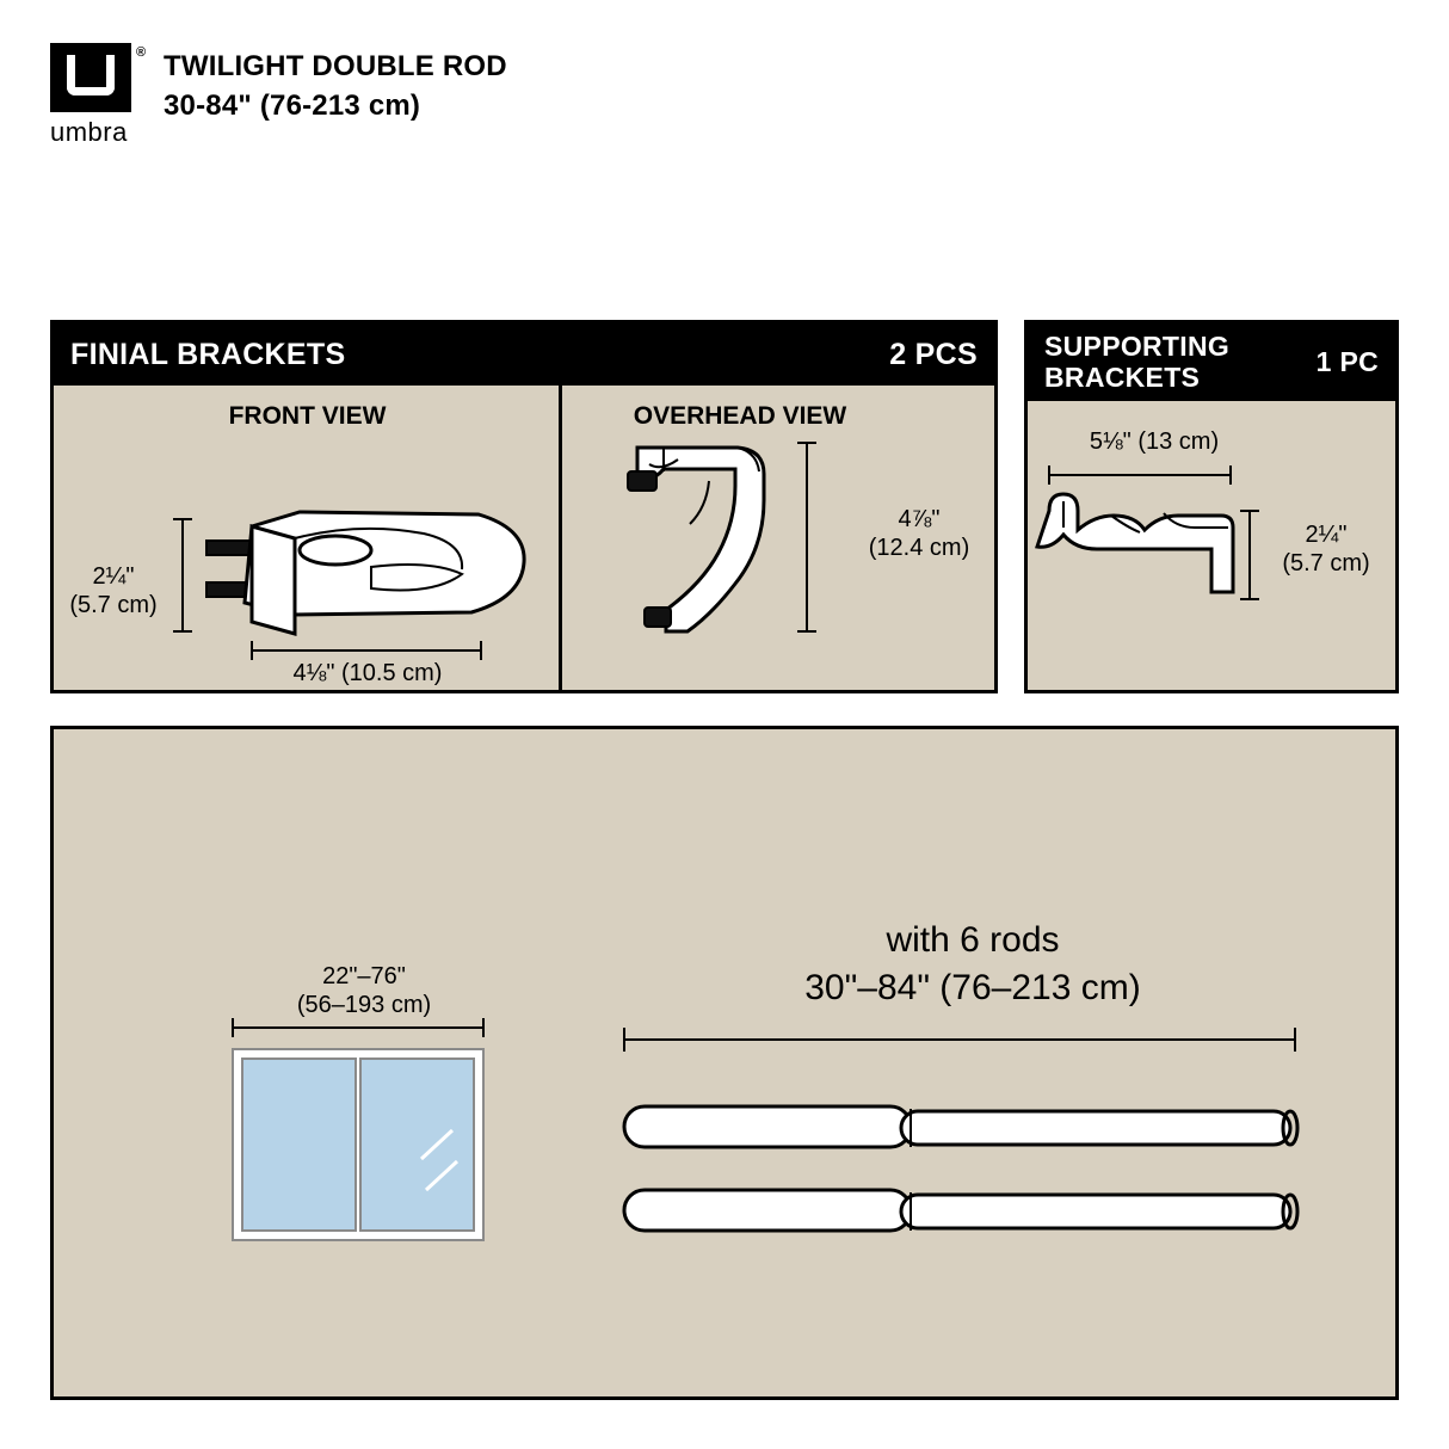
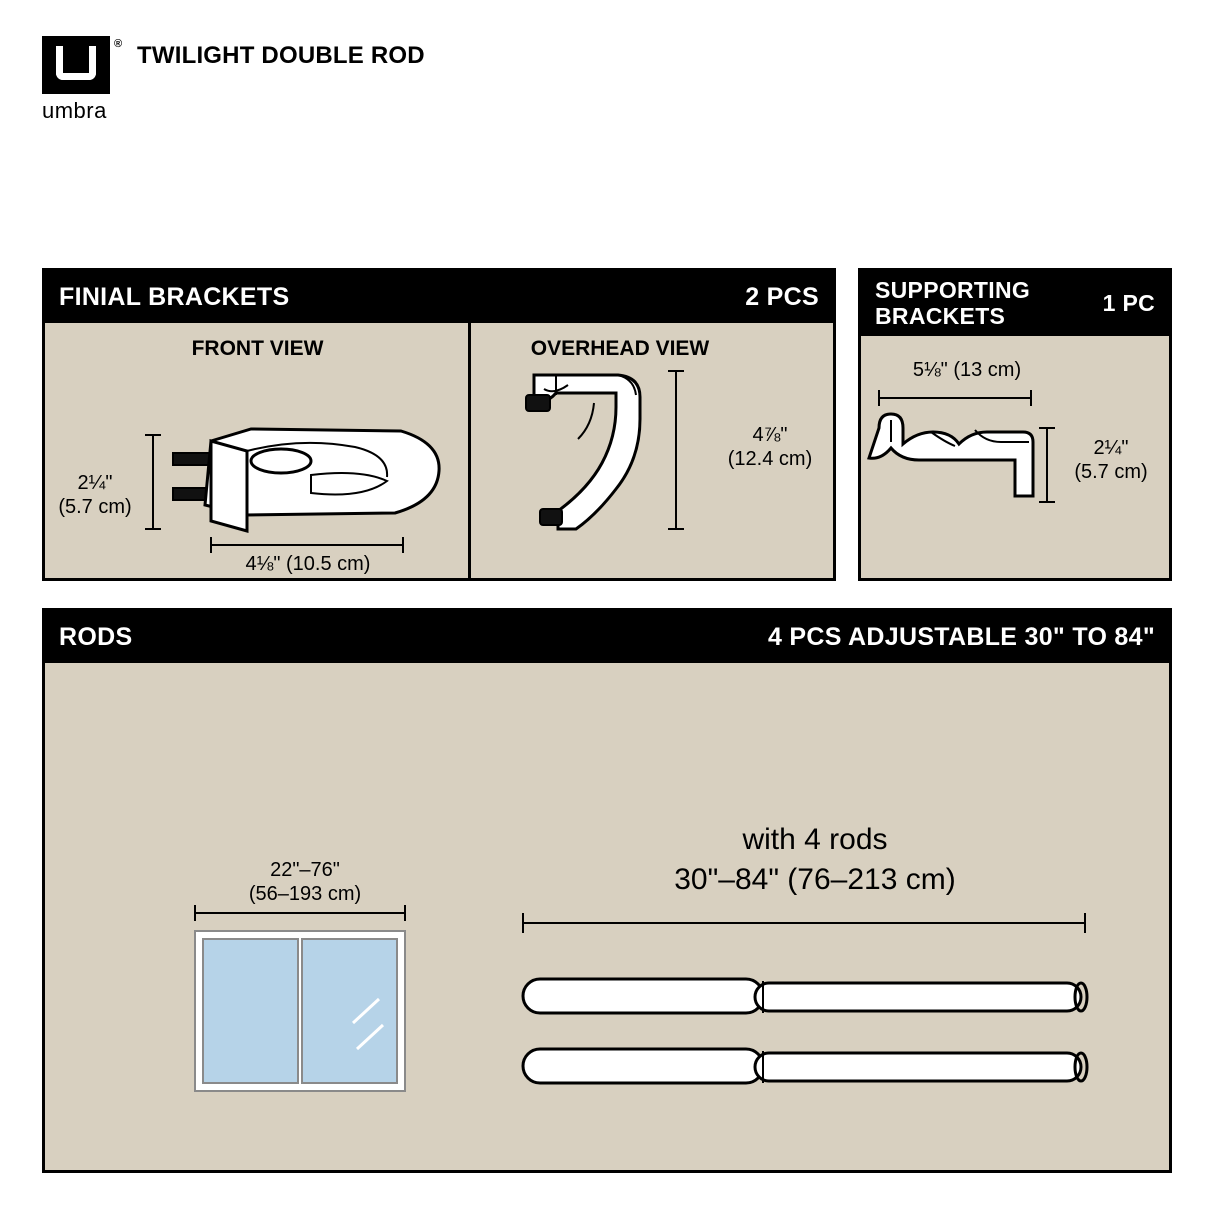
  ®
  umbra
  TWILIGHT DOUBLE ROD
- 30-84" (76-213 cm)
  FINIAL BRACKETS
  2 PCS
  FRONT VIEW
  2¼"
  (5.7 cm)
  4⅛" (10.5 cm)
  OVERHEAD VIEW
  4⅞"
  (12.4 cm)
  SUPPORTING
  BRACKETS
  1 PC
  5⅛" (13 cm)
  2¼"
  (5.7 cm)
+ RODS
+ 4 PCS ADJUSTABLE 30" TO 84"
  22"–76"
  (56–193 cm)
- with 6 rods
+ with 4 rods
  30"–84" (76–213 cm)
